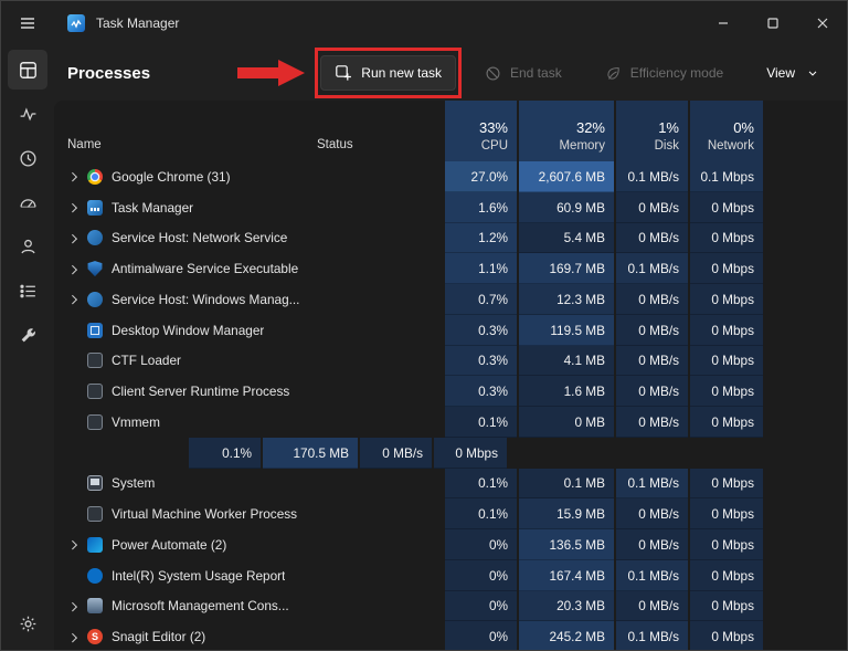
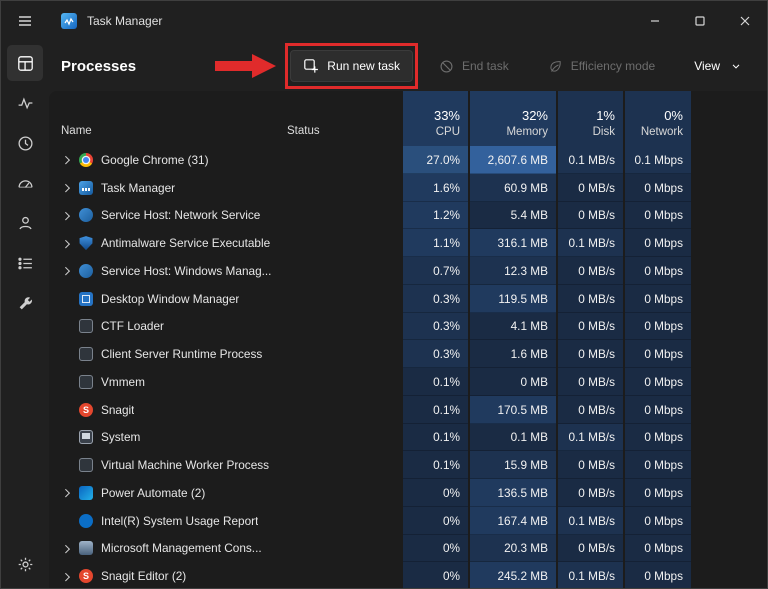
  Task Manager
  Processes
  Run new task
  End task
  Efficiency mode
  View
  Name
  Status
  33%
  CPU
  32%
  Memory
  1%
  Disk
  0%
  Network
  Google Chrome (31)
  27.0%
  2,607.6 MB
  0.1 MB/s
  0.1 Mbps
  Task Manager
  1.6%
  60.9 MB
  0 MB/s
  0 Mbps
  Service Host: Network Service
  1.2%
  5.4 MB
  0 MB/s
  0 Mbps
  Antimalware Service Executable
  1.1%
- 169.7 MB
+ 316.1 MB
  0.1 MB/s
  0 Mbps
  Service Host: Windows Manag...
  0.7%
  12.3 MB
  0 MB/s
  0 Mbps
  Desktop Window Manager
  0.3%
  119.5 MB
  0 MB/s
  0 Mbps
  CTF Loader
  0.3%
  4.1 MB
  0 MB/s
  0 Mbps
  Client Server Runtime Process
  0.3%
  1.6 MB
  0 MB/s
  0 Mbps
  Vmmem
  0.1%
  0 MB
  0 MB/s
  0 Mbps
+ Snagit
  0.1%
  170.5 MB
  0 MB/s
  0 Mbps
  System
  0.1%
  0.1 MB
  0.1 MB/s
  0 Mbps
  Virtual Machine Worker Process
  0.1%
  15.9 MB
  0 MB/s
  0 Mbps
  Power Automate (2)
  0%
  136.5 MB
  0 MB/s
  0 Mbps
  Intel(R) System Usage Report
  0%
  167.4 MB
  0.1 MB/s
  0 Mbps
  Microsoft Management Cons...
  0%
  20.3 MB
  0 MB/s
  0 Mbps
  Snagit Editor (2)
  0%
  245.2 MB
  0.1 MB/s
  0 Mbps
